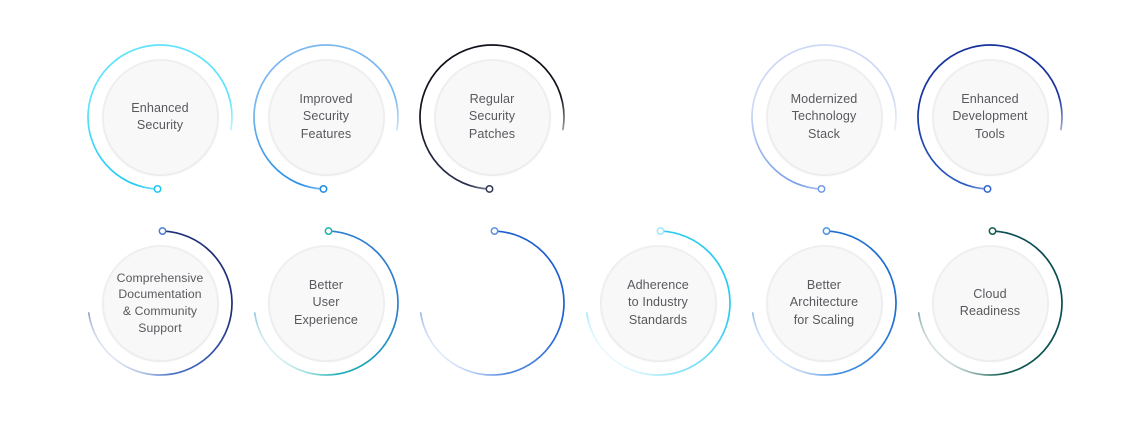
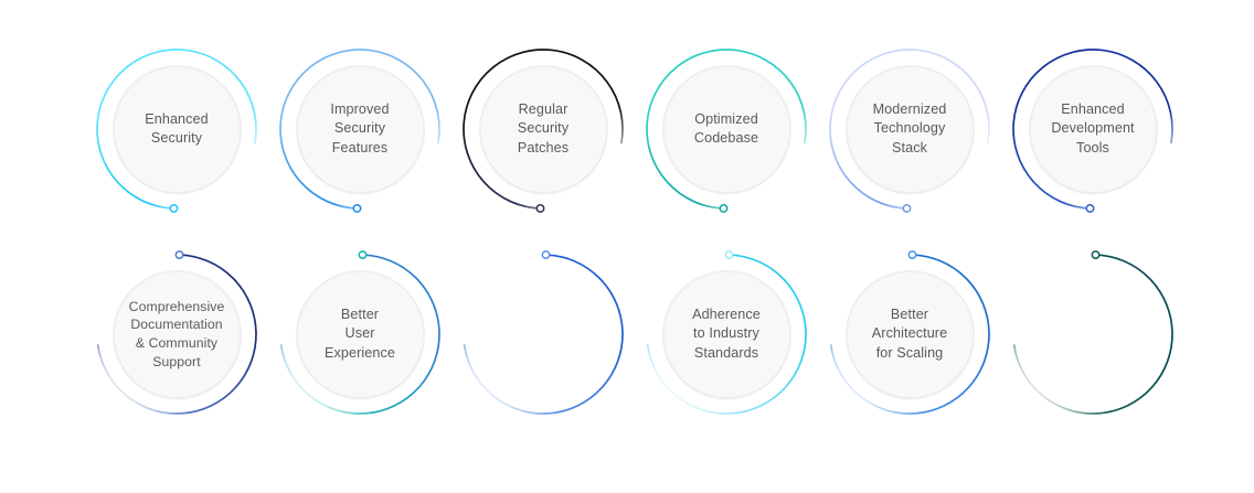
  Enhanced
  Security
  Improved
  Security
  Features
  Regular
  Security
  Patches
+ Optimized
+ Codebase
  Modernized
  Technology
  Stack
  Enhanced
  Development
  Tools
  Comprehensive
  Documentation
  & Community
  Support
  Better
  User
  Experience
  Adherence
  to Industry
  Standards
  Better
  Architecture
  for Scaling
- Cloud
- Readiness
